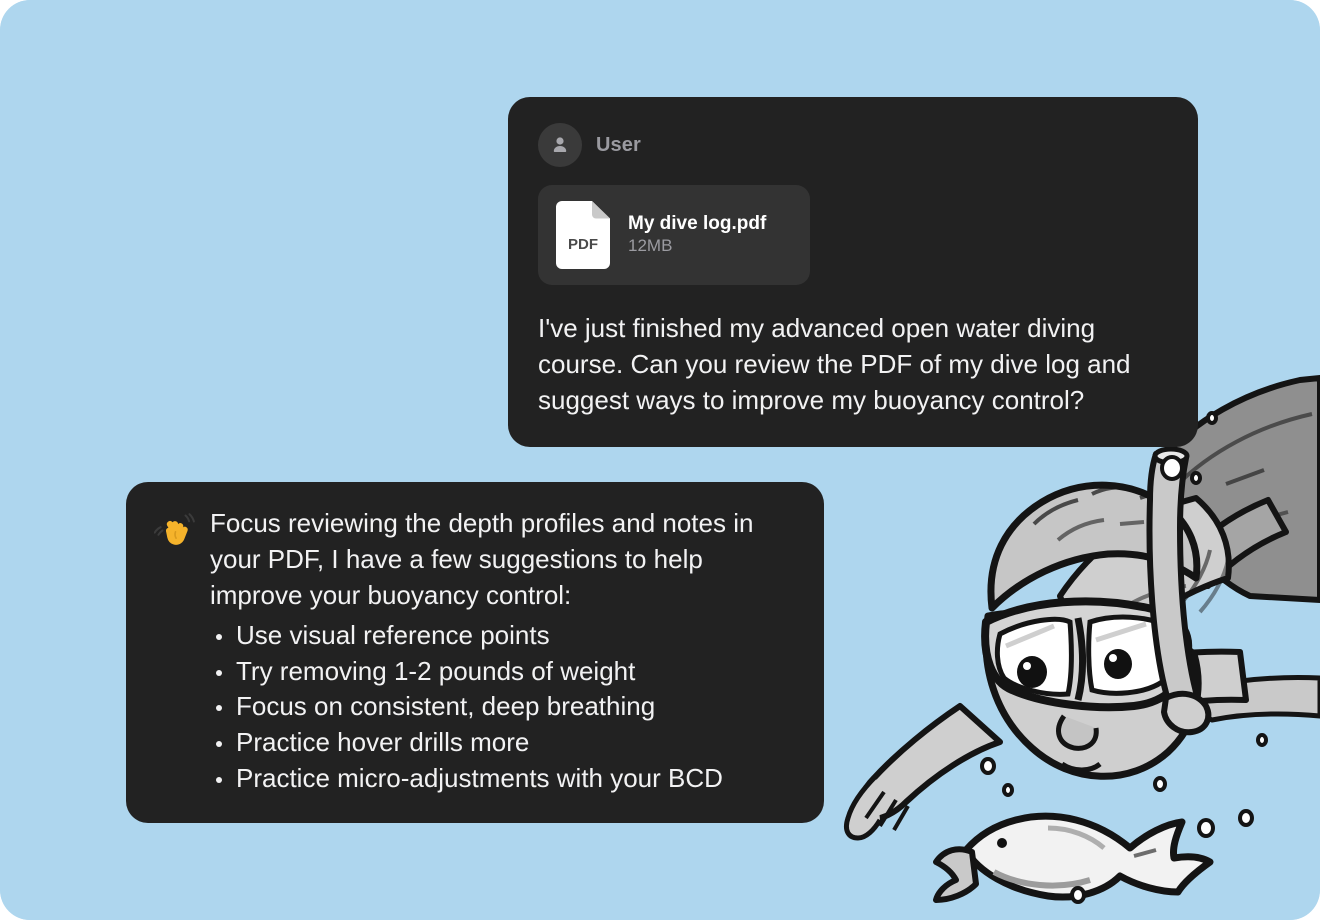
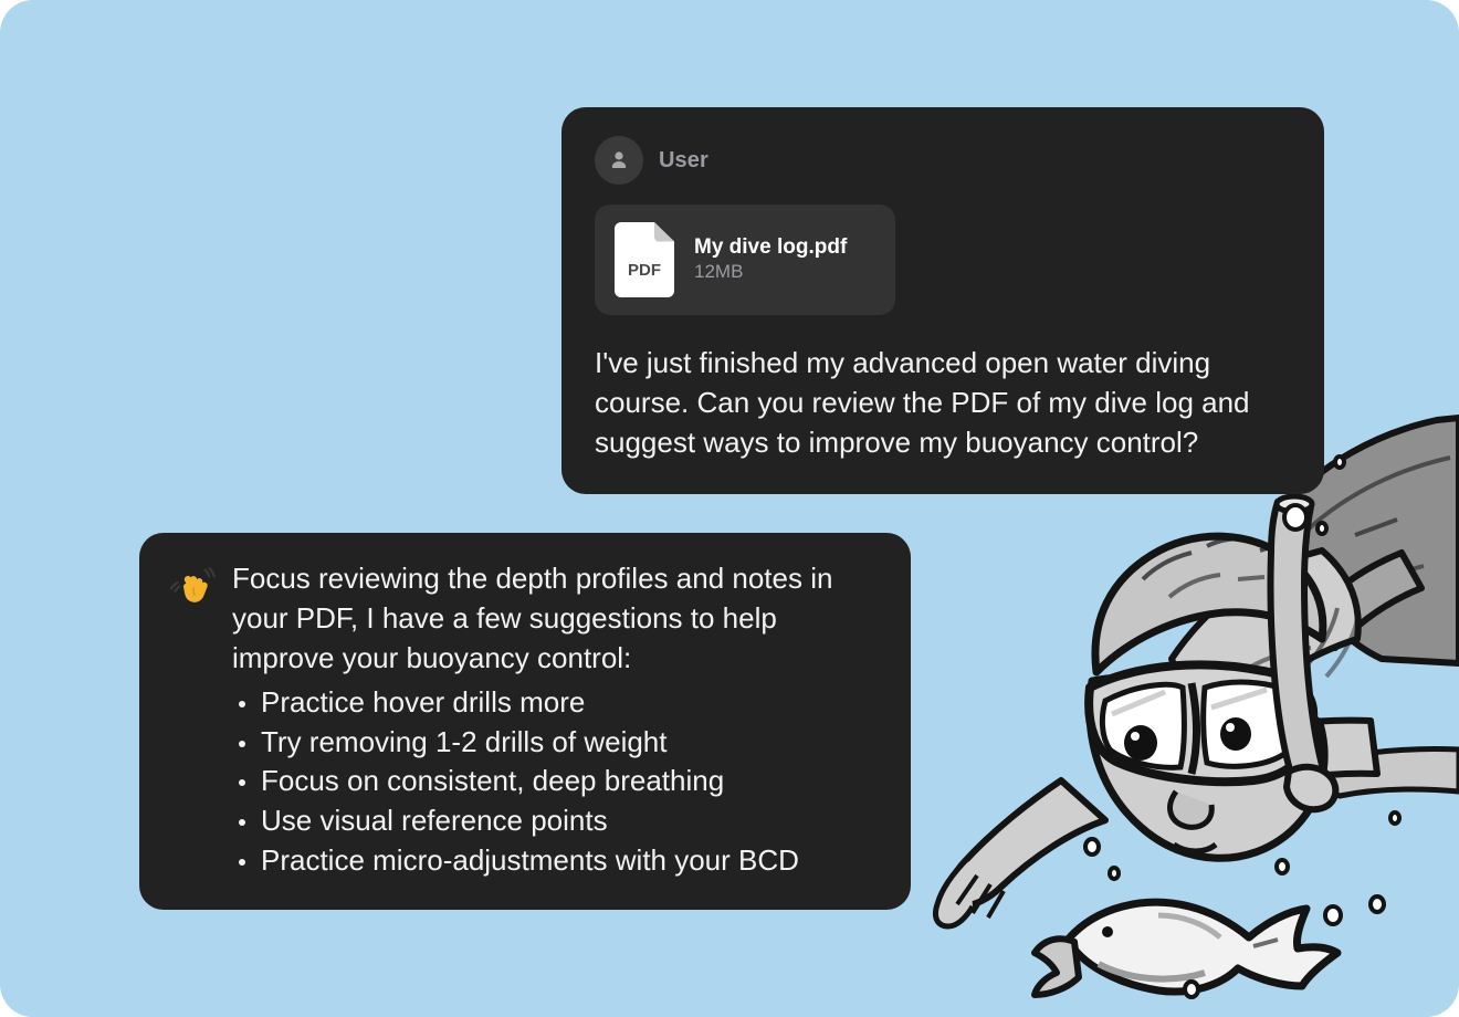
  User
  PDF
  My dive log.pdf 12MB
  I've just finished my advanced open water diving course. Can you review the PDF of my dive log and suggest ways to improve my buoyancy control?
  Focus reviewing the depth profiles and notes in your PDF, I have a few suggestions to help improve your buoyancy control:
- Use visual reference points
+ Practice hover drills more
- Try removing 1-2 pounds of weight
+ Try removing 1-2 drills of weight
  Focus on consistent, deep breathing
- Practice hover drills more
+ Use visual reference points
  Practice micro-adjustments with your BCD
